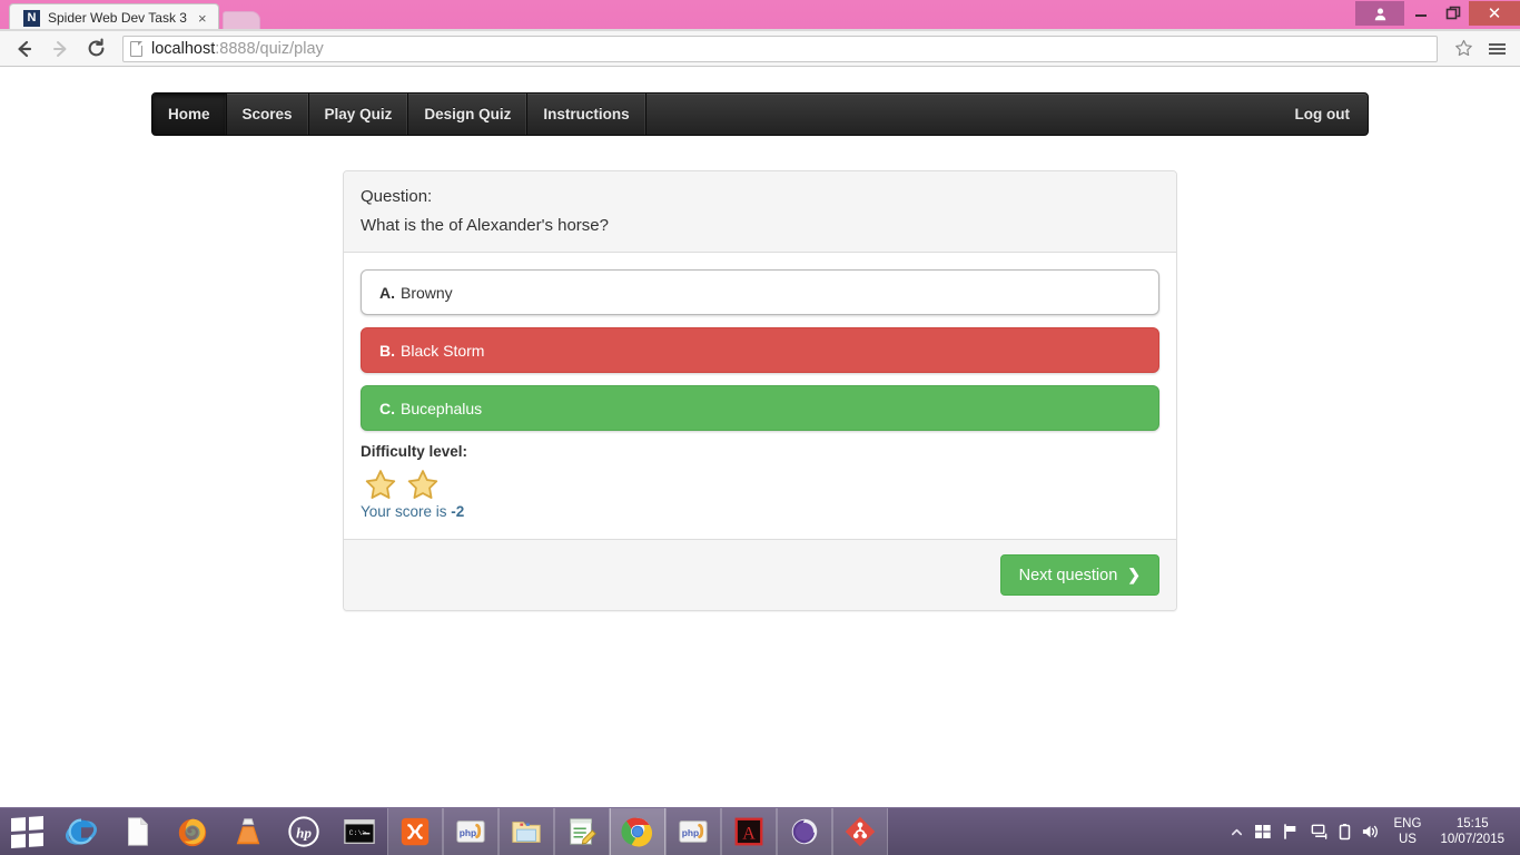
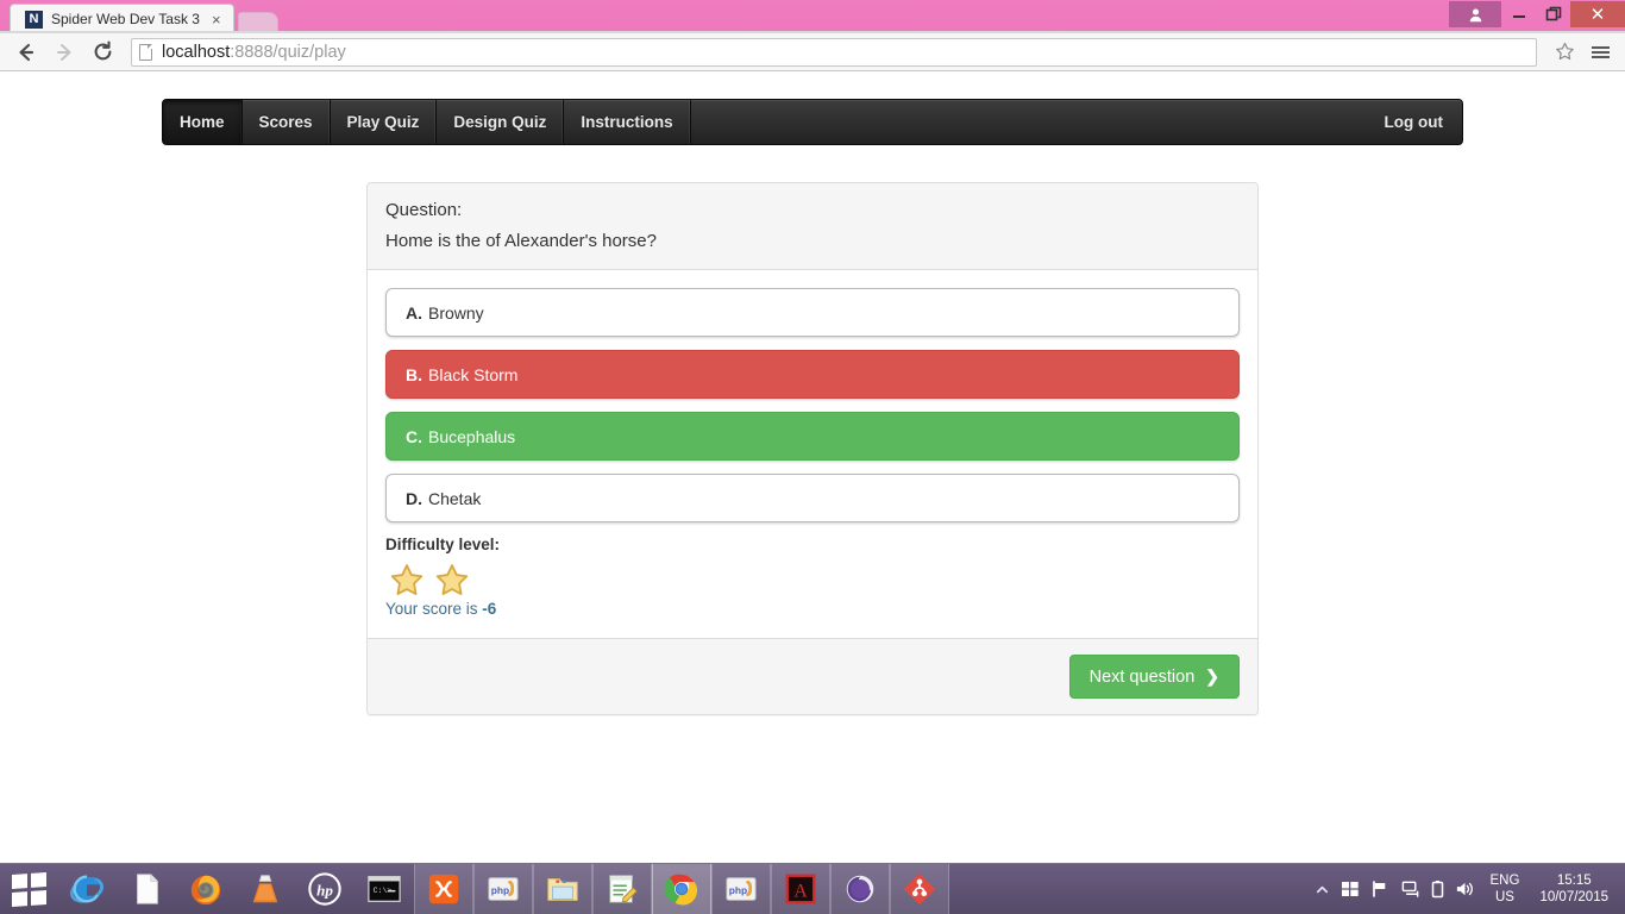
  N
  Spider Web Dev Task 3
  ×
  ✕
  localhost:8888/quiz/play
  Home
  Scores
  Play Quiz
  Design Quiz
  Instructions
  Log out
  Question:
- What is the of Alexander's horse?
+ Home is the of Alexander's horse?
  A.
  Browny
  B.
  Black Storm
  C.
  Bucephalus
+ D.
+ Chetak
  Difficulty level:
- Your score is -2
+ Your score is -6
  Next question
  ❯
  hp
  php
  php
  A
  ENG
  US
  15:15
  10/07/2015
